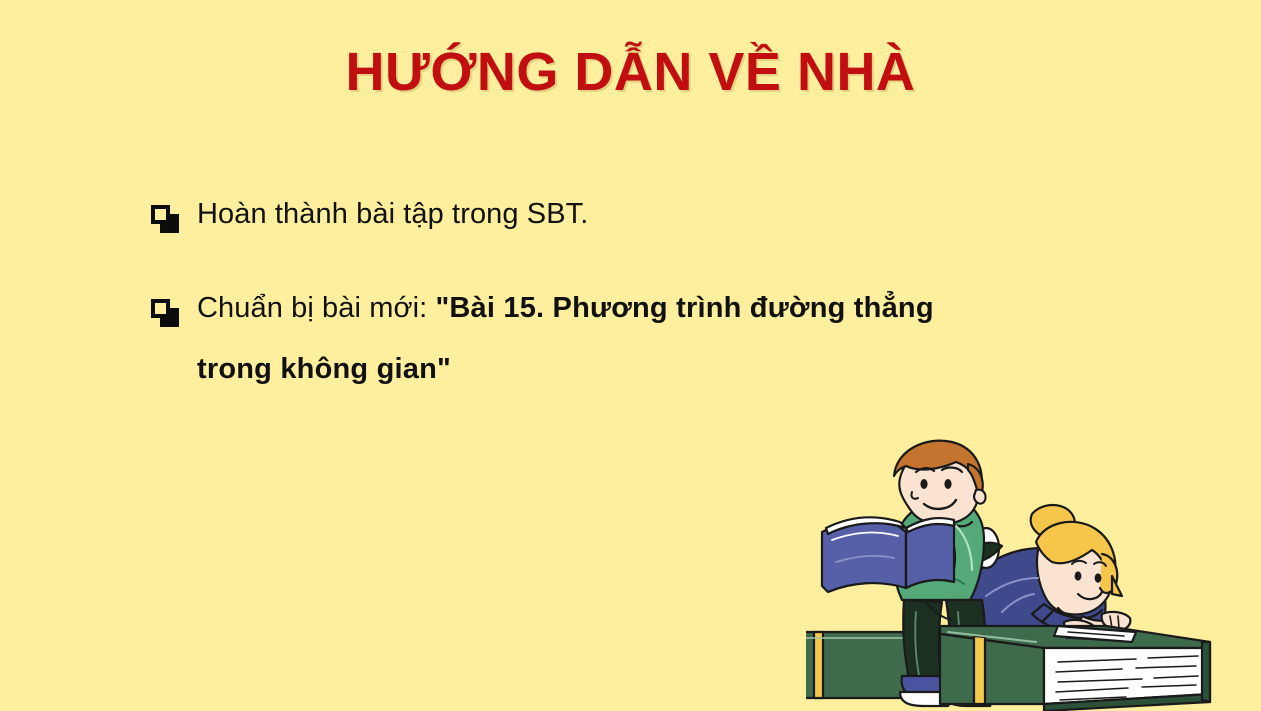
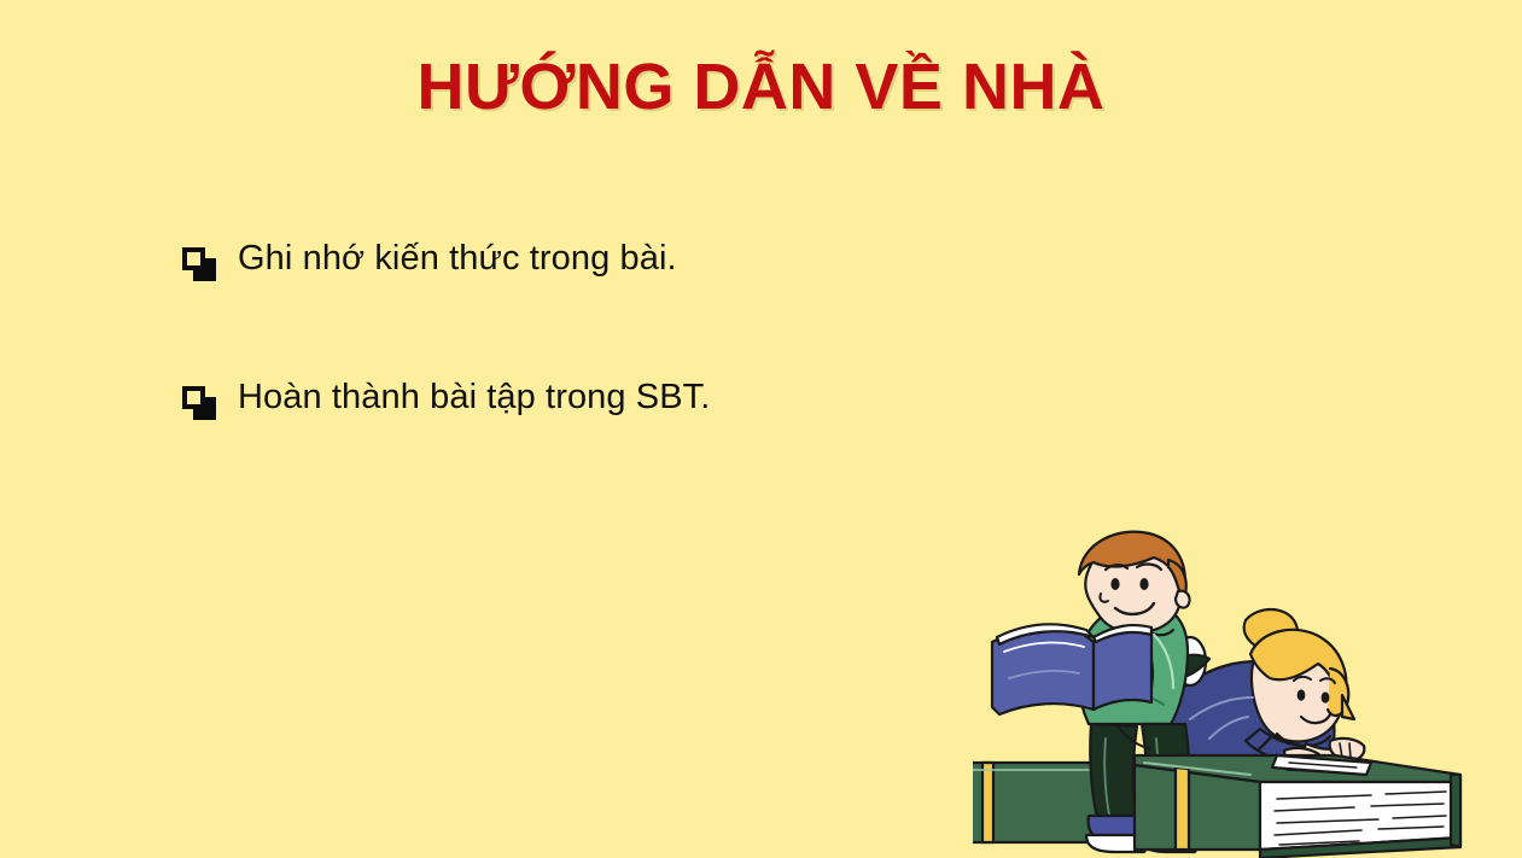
  HƯỚNG DẪN VỀ NHÀ
+ Ghi nhớ kiến thức trong bài.
  Hoàn thành bài tập trong SBT.
- Chuẩn bị bài mới: "Bài 15. Phương trình đường thẳng
- trong không gian"
